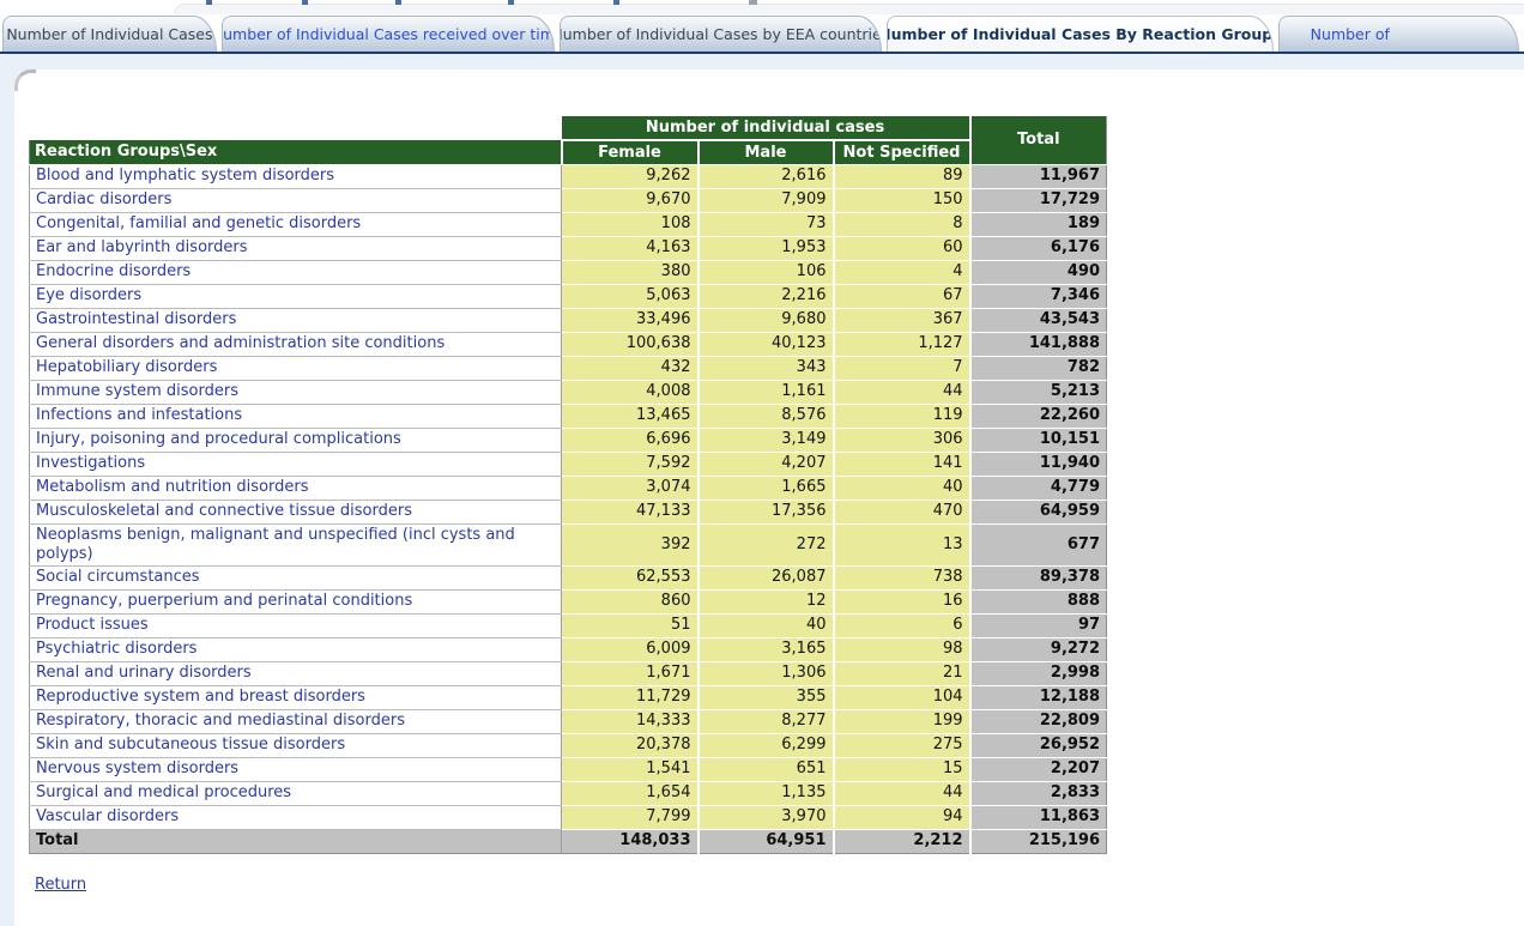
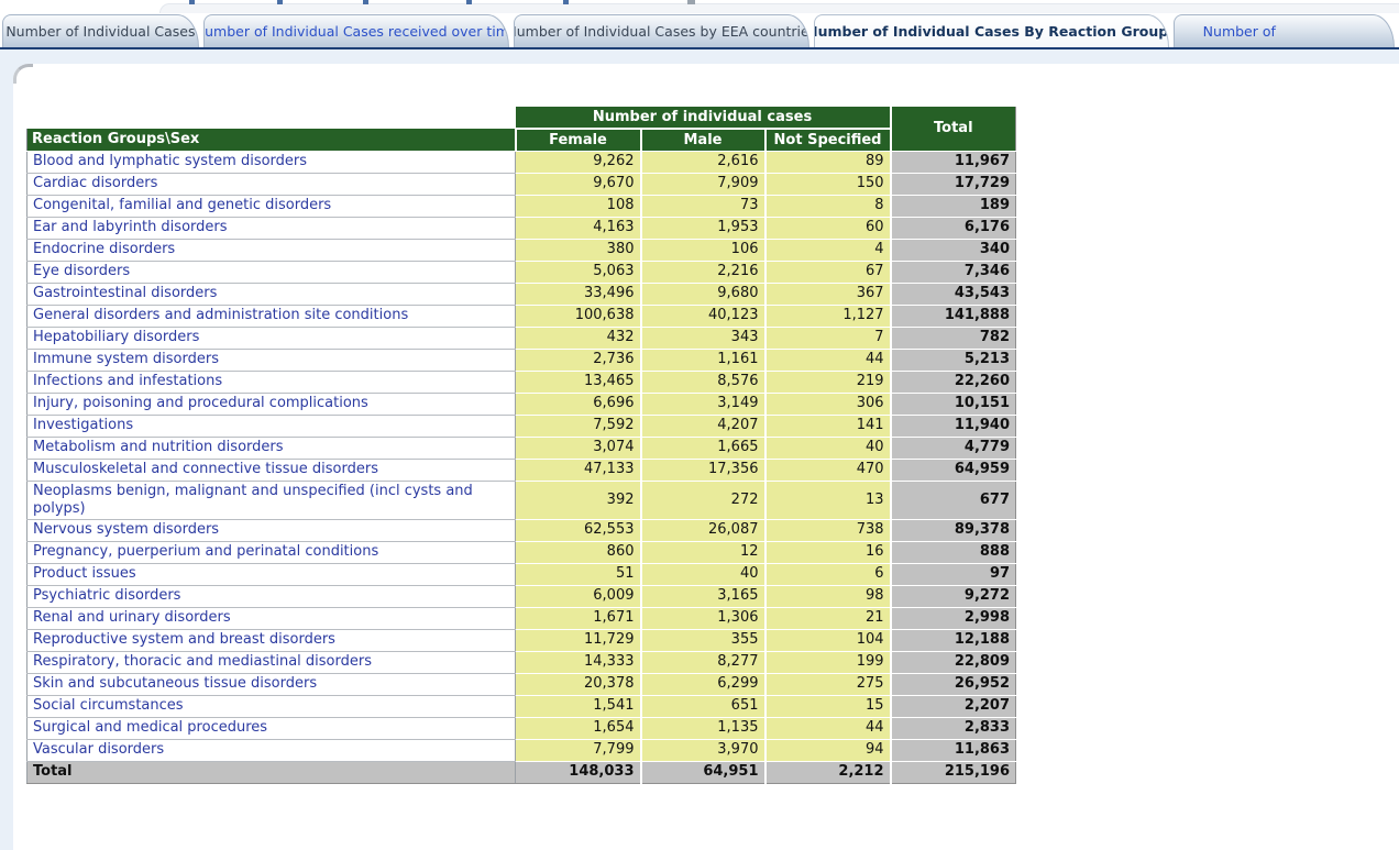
  Number of Individual Cases
  umber of Individual Cases received over tim
  umber of Individual Cases by EEA countrie
  umber of Individual Cases By Reaction Group
  Number of
  	Number of individual cases	Total
  Reaction Groups\Sex	Female	Male	Not Specified
  Blood and lymphatic system disorders	9,262	2,616	89	11,967
  Cardiac disorders	9,670	7,909	150	17,729
  Congenital, familial and genetic disorders	108	73	8	189
  Ear and labyrinth disorders	4,163	1,953	60	6,176
- Endocrine disorders	380	106	4	490
+ Endocrine disorders	380	106	4	340
  Eye disorders	5,063	2,216	67	7,346
  Gastrointestinal disorders	33,496	9,680	367	43,543
  General disorders and administration site conditions	100,638	40,123	1,127	141,888
  Hepatobiliary disorders	432	343	7	782
- Immune system disorders	4,008	1,161	44	5,213
+ Immune system disorders	2,736	1,161	44	5,213
- Infections and infestations	13,465	8,576	119	22,260
+ Infections and infestations	13,465	8,576	219	22,260
  Injury, poisoning and procedural complications	6,696	3,149	306	10,151
  Investigations	7,592	4,207	141	11,940
  Metabolism and nutrition disorders	3,074	1,665	40	4,779
  Musculoskeletal and connective tissue disorders	47,133	17,356	470	64,959
  Neoplasms benign, malignant and unspecified (incl cysts and polyps)	392	272	13	677
- Social circumstances	62,553	26,087	738	89,378
+ Nervous system disorders	62,553	26,087	738	89,378
  Pregnancy, puerperium and perinatal conditions	860	12	16	888
  Product issues	51	40	6	97
  Psychiatric disorders	6,009	3,165	98	9,272
  Renal and urinary disorders	1,671	1,306	21	2,998
  Reproductive system and breast disorders	11,729	355	104	12,188
  Respiratory, thoracic and mediastinal disorders	14,333	8,277	199	22,809
  Skin and subcutaneous tissue disorders	20,378	6,299	275	26,952
- Nervous system disorders	1,541	651	15	2,207
+ Social circumstances	1,541	651	15	2,207
  Surgical and medical procedures	1,654	1,135	44	2,833
  Vascular disorders	7,799	3,970	94	11,863
  Total	148,033	64,951	2,212	215,196
- Return
